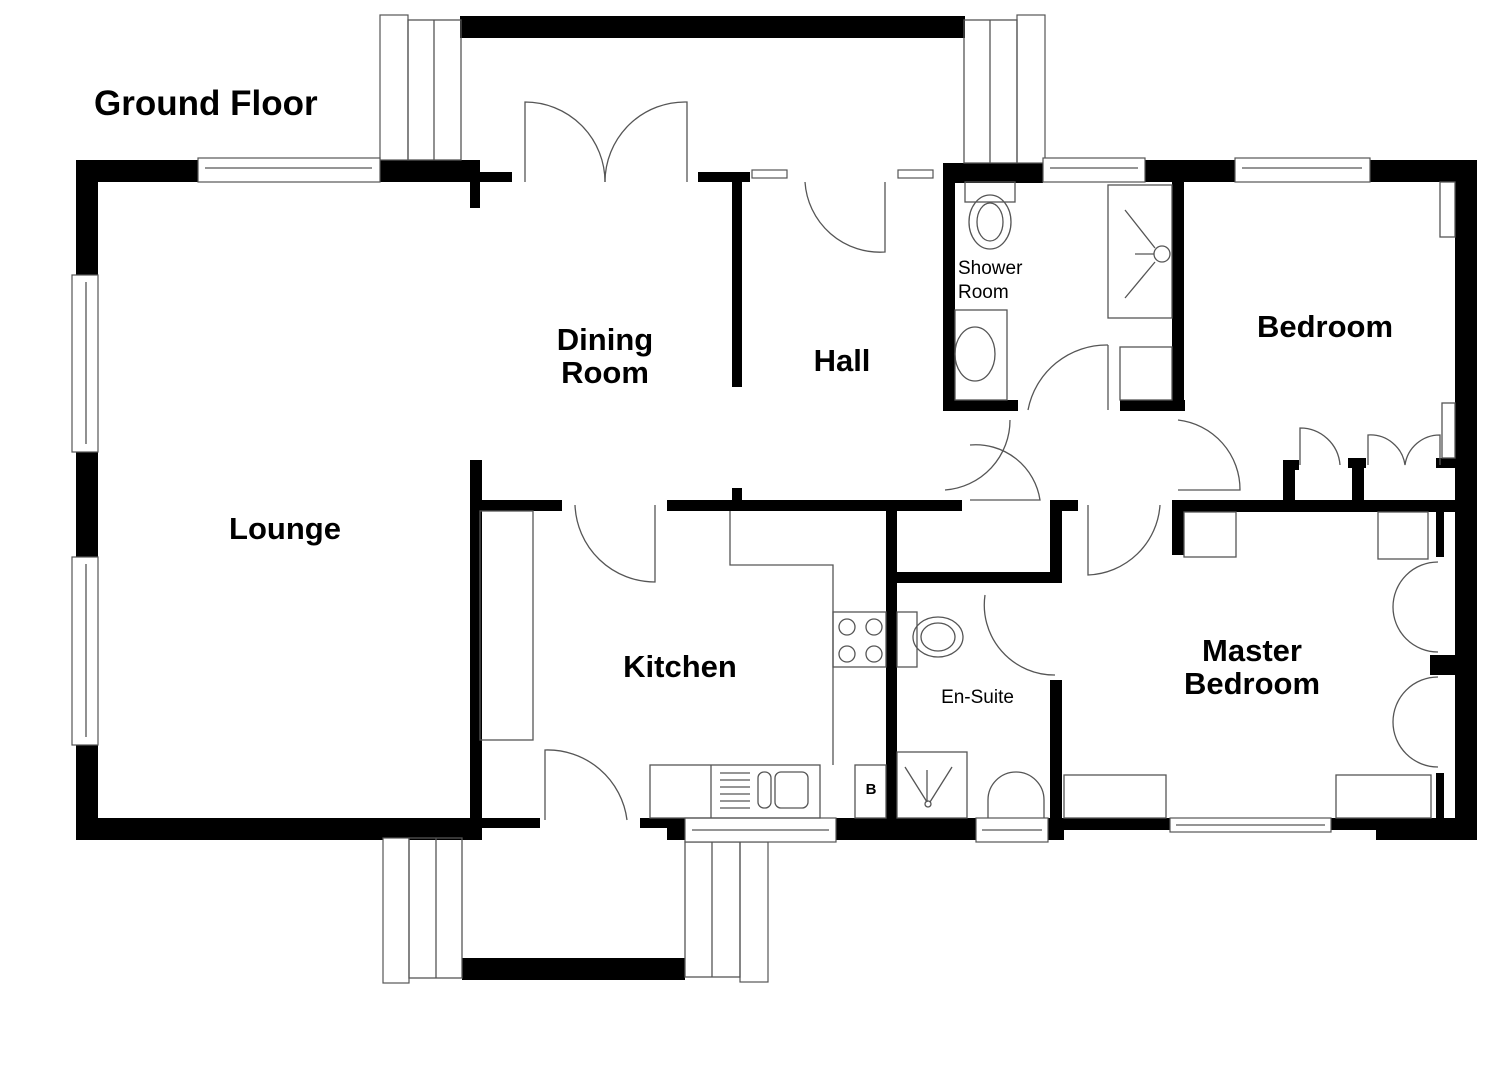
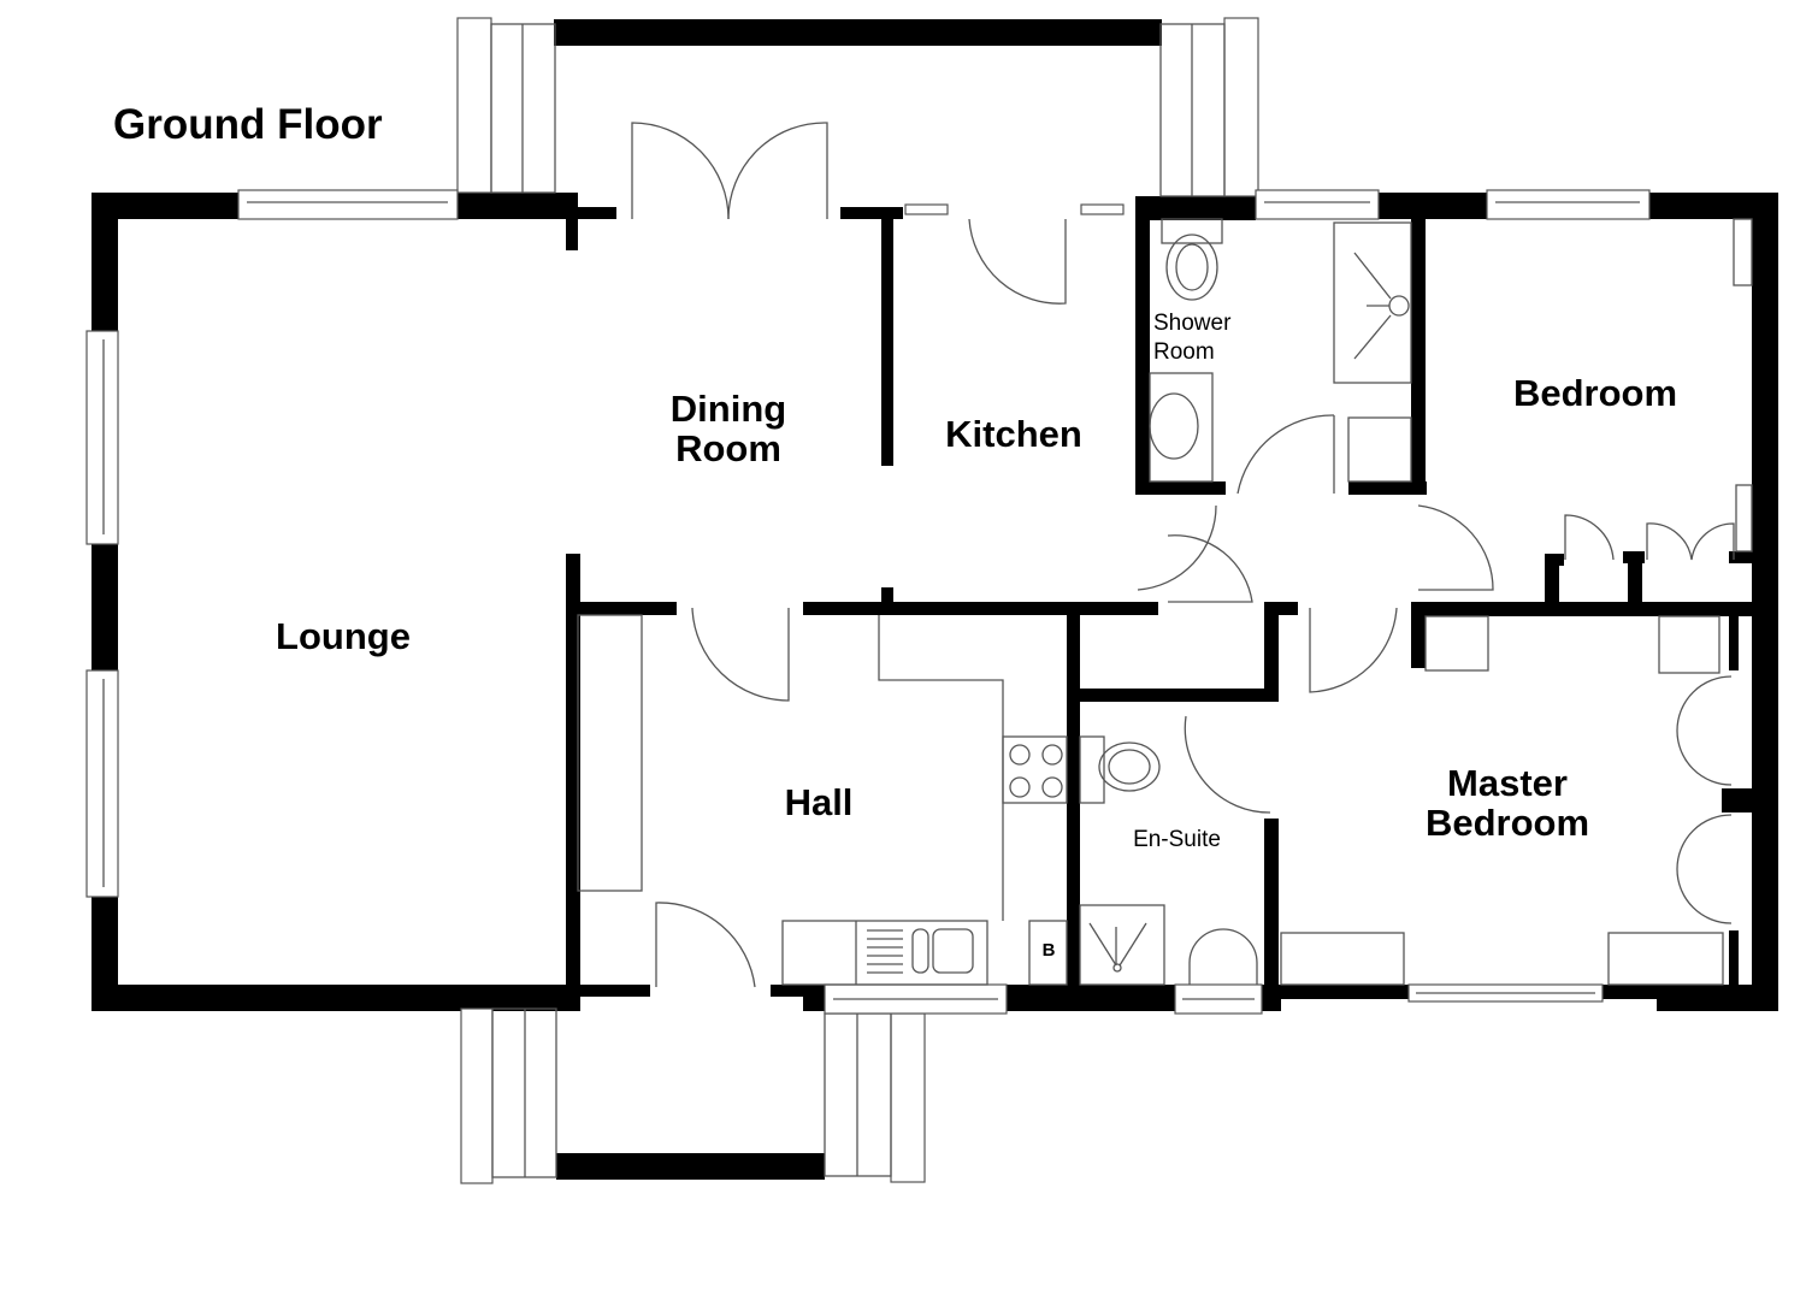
  Ground Floor
  Lounge
  Dining
  Room
- Hall
+ Kitchen
  Shower
  Room
  Bedroom
- Kitchen
+ Hall
  En-Suite
  Master
  Bedroom
  B
